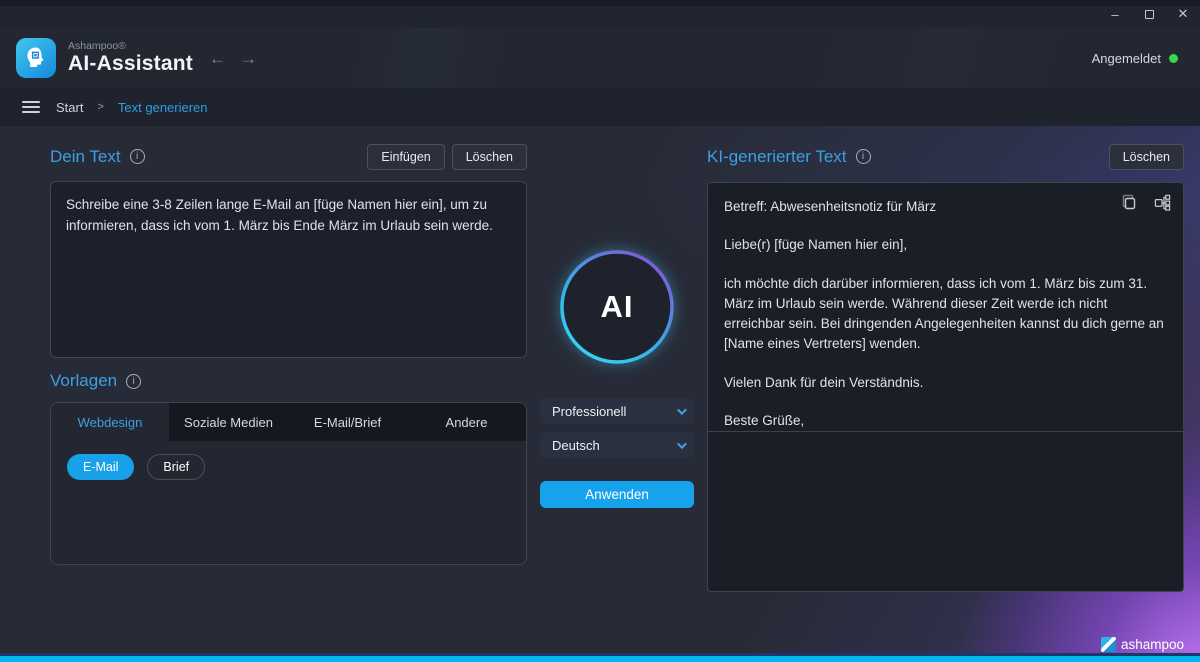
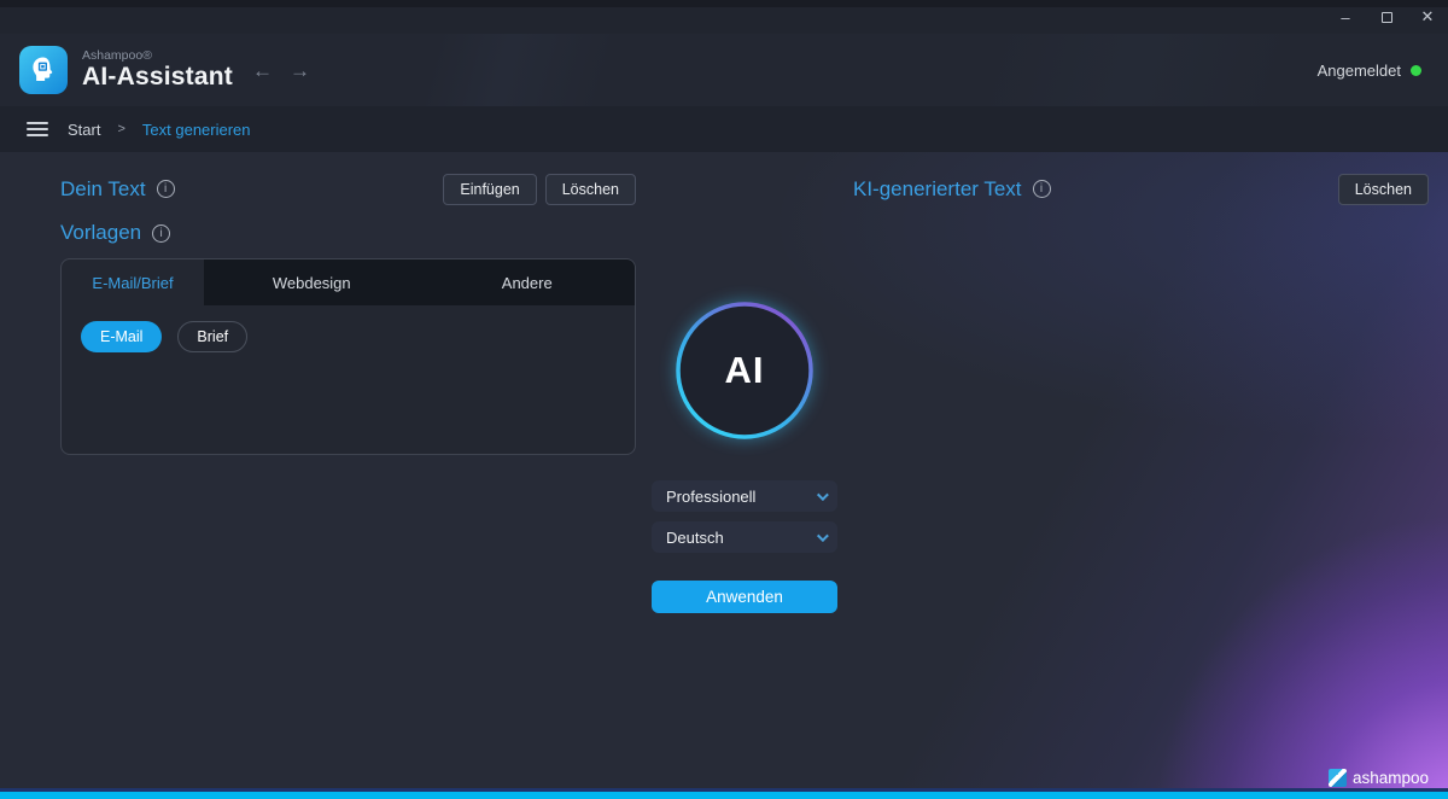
  –
  ✕
  Ashampoo®
  AI-Assistant
  ←
  →
  Angemeldet
  Start
  >
  Text generieren
  Dein Text
  i
  Einfügen
  Löschen
- Schreibe eine 3-8 Zeilen lange E-Mail an [füge Namen hier ein], um zu informieren, dass ich vom 1. März bis Ende März im Urlaub sein werde.
  Vorlagen
  i
- Webdesign
+ E-Mail/Brief
- Soziale Medien
- E-Mail/Brief
+ Webdesign
  Andere
  E-Mail
  Brief
  AI
  Professionell
  Deutsch
  Anwenden
  KI-generierter Text
  i
  Löschen
- Betreff: Abwesenheitsnotiz für März
- Liebe(r) [füge Namen hier ein],
- ich möchte dich darüber informieren, dass ich vom 1. März bis zum 31. März im Urlaub sein werde. Während dieser Zeit werde ich nicht erreichbar sein. Bei dringenden Angelegenheiten kannst du dich gerne an [Name eines Vertreters] wenden.
- Vielen Dank für dein Verständnis.
- Beste Grüße,
  ashampoo
